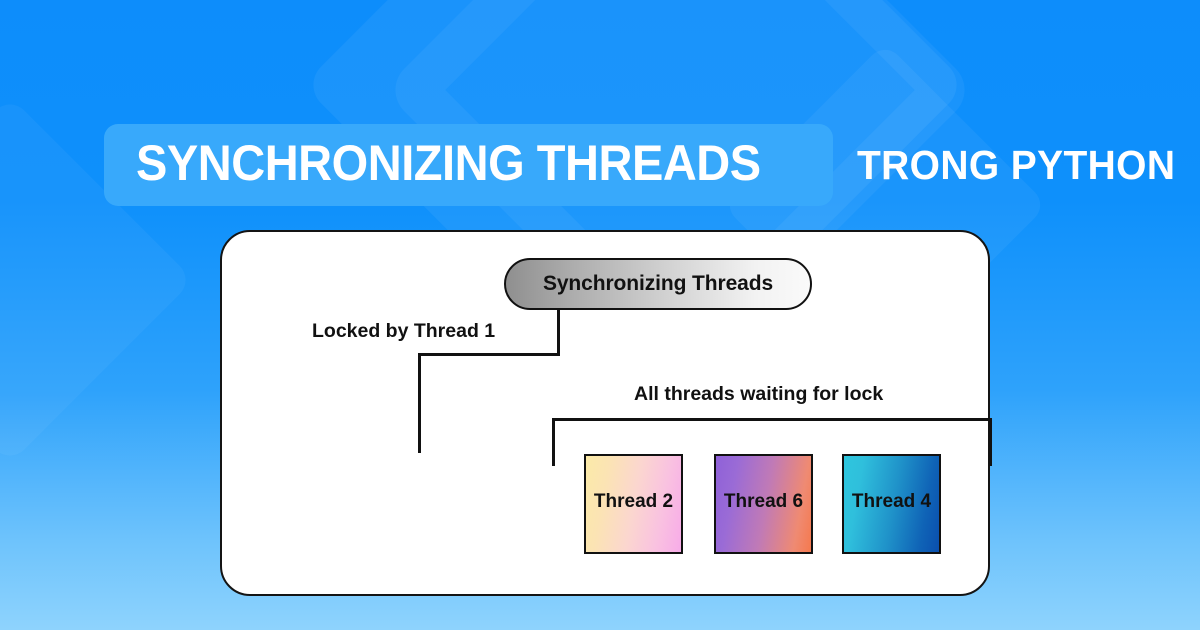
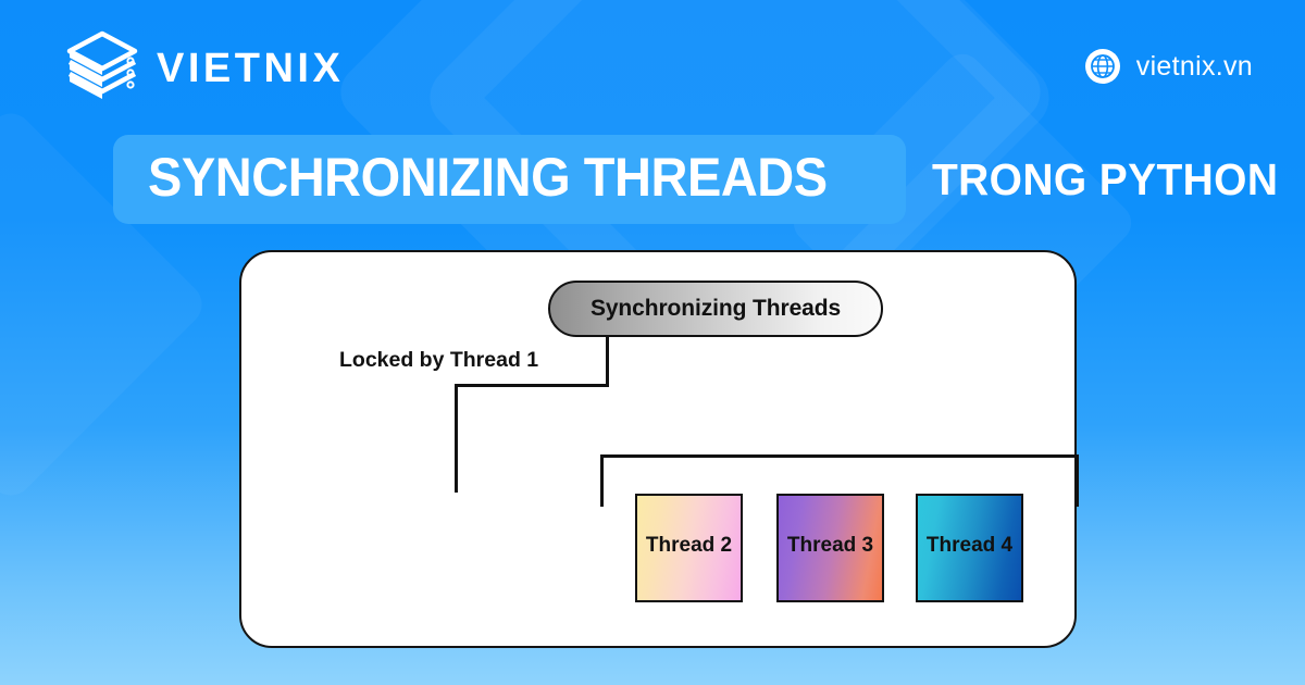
+ VIETNIX
+ vietnix.vn
  SYNCHRONIZING THREADS
  TRONG PYTHON
  Synchronizing Threads
  Locked by Thread 1
- All threads waiting for lock
  Thread 2
- Thread 6
+ Thread 3
  Thread 4
